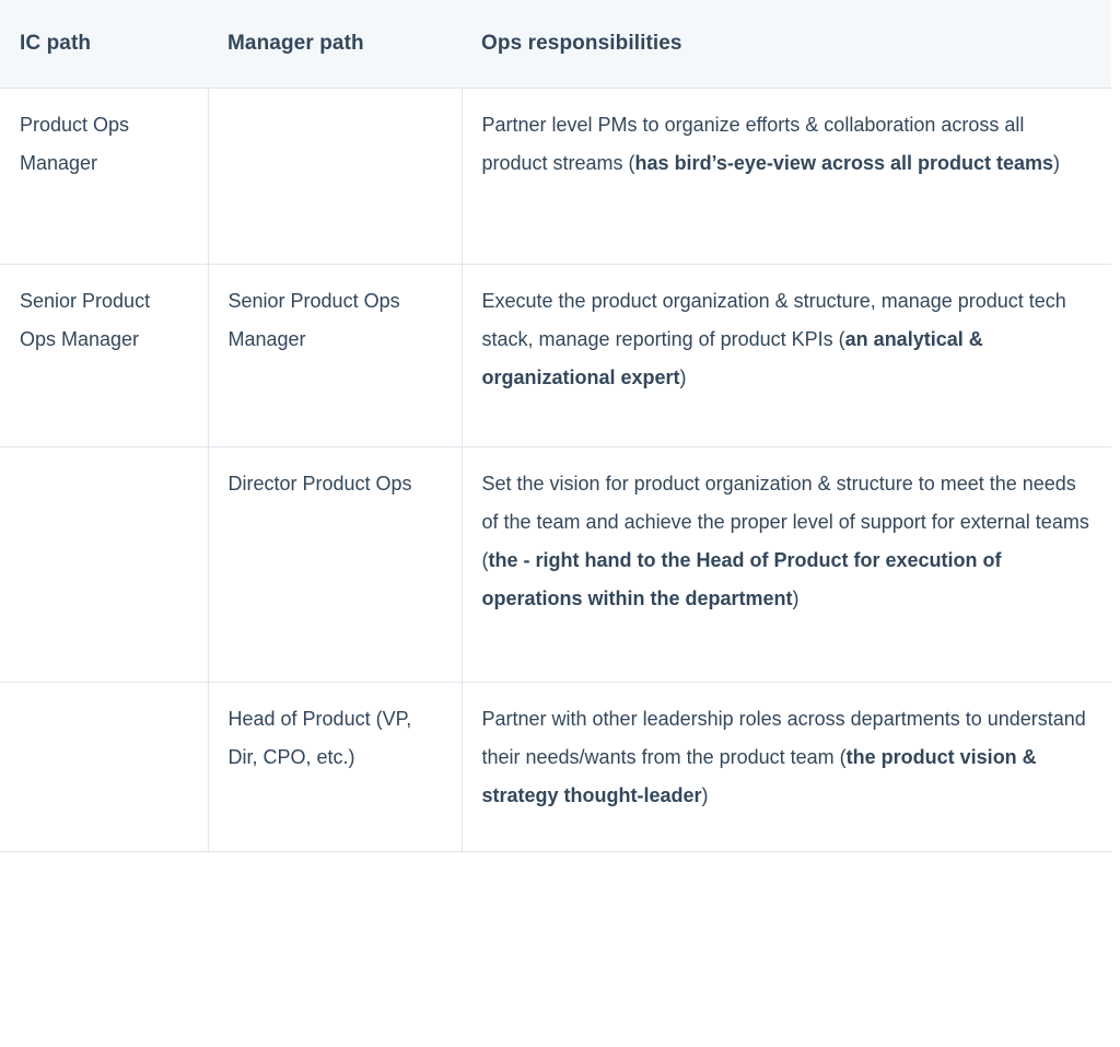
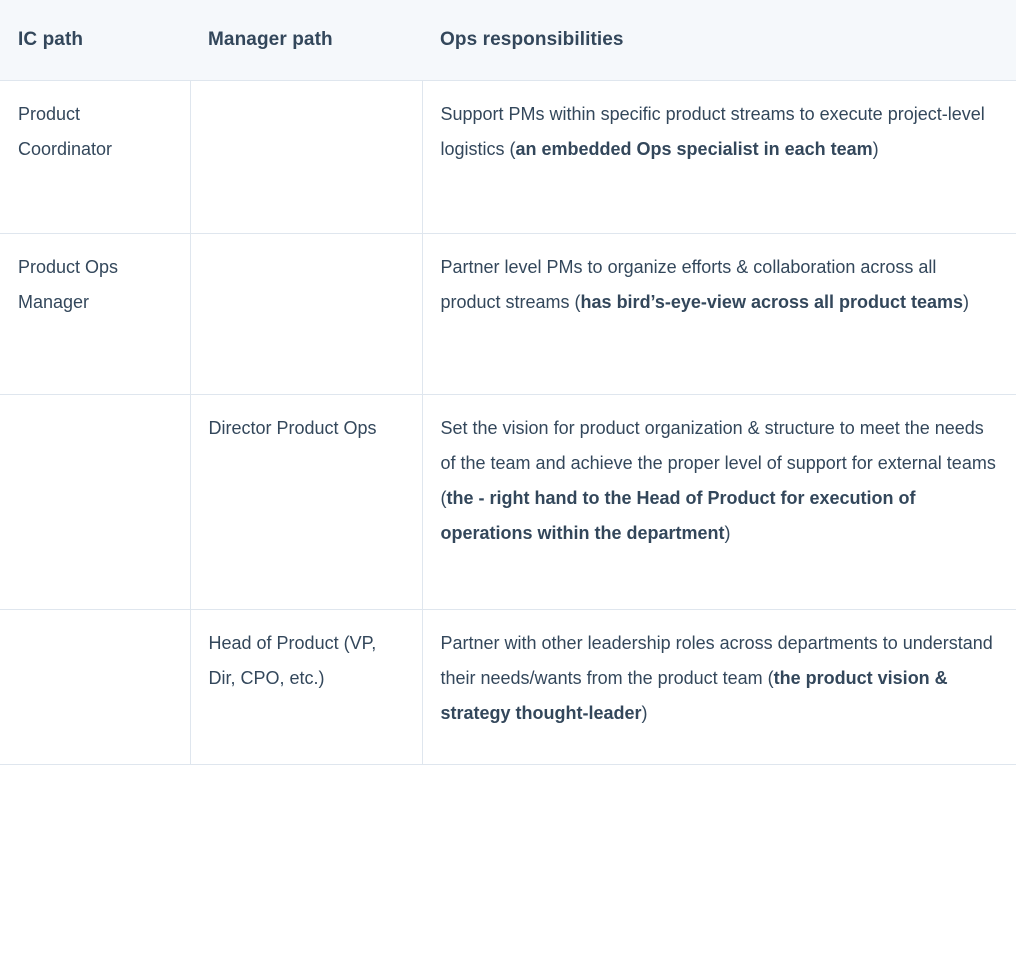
  IC path	Manager path	Ops responsibilities
+ Product Coordinator		Support PMs within specific product streams to execute project-level logistics (an embedded Ops specialist in each team)
  Product Ops Manager		Partner level PMs to organize efforts & collaboration across all product streams (has bird’s-eye-view across all product teams)
- Senior Product Ops Manager	Senior Product Ops Manager	Execute the product organization & structure, manage product tech stack, manage reporting of product KPIs (an analytical & organizational expert)
  	Director Product Ops	Set the vision for product organization & structure to meet the needs of the team and achieve the proper level of support for external teams (the - right hand to the Head of Product for execution of operations within the department)
  	Head of Product (VP, Dir, CPO, etc.)	Partner with other leadership roles across departments to understand their needs/wants from the product team (the product vision & strategy thought-leader)
